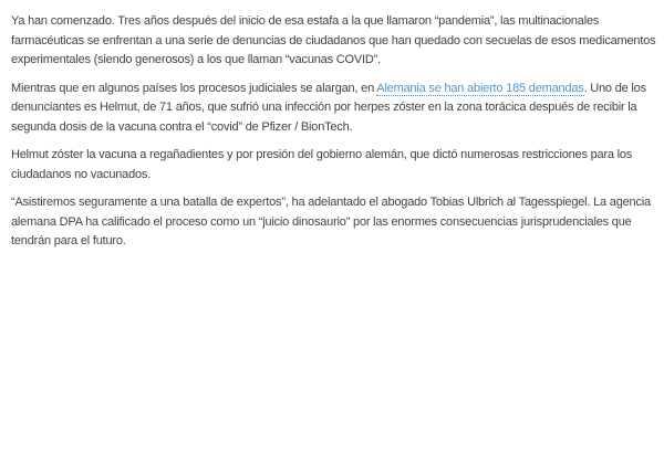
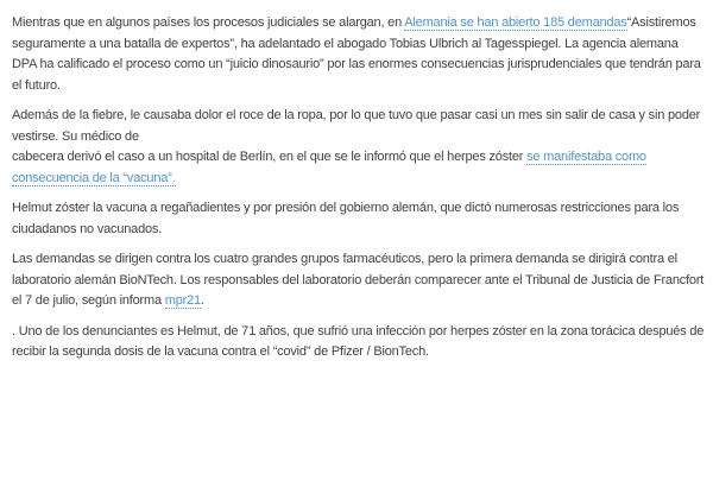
- Ya han comenzado. Tres años después del inicio de esa estafa a la que llamaron “pandemia”, las multinacionales farmacéuticas se enfrentan a una serie de denuncias de ciudadanos que han quedado con secuelas de esos medicamentos experimentales (siendo generosos) a los que llaman “vacunas COVID”.
- Mientras que en algunos países los procesos judiciales se alargan, en Alemania se han abierto 185 demandas. Uno de los denunciantes es Helmut, de 71 años, que sufrió una infección por herpes zóster en la zona torácica después de recibir la segunda dosis de la vacuna contra el “covid” de Pfizer / BionTech.
+ Mientras que en algunos países los procesos judiciales se alargan, en Alemania se han abierto 185 demandas“Asistiremos seguramente a una batalla de expertos”, ha adelantado el abogado Tobias Ulbrich al Tagesspiegel. La agencia alemana DPA ha calificado el proceso como un “juicio dinosaurio” por las enormes consecuencias jurisprudenciales que tendrán para el futuro.
+ Además de la fiebre, le causaba dolor el roce de la ropa, por lo que tuvo que pasar casi un mes sin salir de casa y sin poder vestirse. Su médico de
+ cabecera derivó el caso a un hospital de Berlín, en el que se le informó que el herpes zóster se manifestaba como consecuencia de la “vacuna”.
  Helmut zóster la vacuna a regañadientes y por presión del gobierno alemán, que dictó numerosas restricciones para los ciudadanos no vacunados.
+ Las demandas se dirigen contra los cuatro grandes grupos farmacéuticos, pero la primera demanda se dirigirá contra el laboratorio alemán BioNTech. Los responsables del laboratorio deberán comparecer ante el Tribunal de Justicia de Francfort el 7 de julio, según informa mpr21.
- “Asistiremos seguramente a una batalla de expertos”, ha adelantado el abogado Tobias Ulbrich al Tagesspiegel. La agencia alemana DPA ha calificado el proceso como un “juicio dinosaurio” por las enormes consecuencias jurisprudenciales que tendrán para el futuro.
+ . Uno de los denunciantes es Helmut, de 71 años, que sufrió una infección por herpes zóster en la zona torácica después de recibir la segunda dosis de la vacuna contra el “covid” de Pfizer / BionTech.
